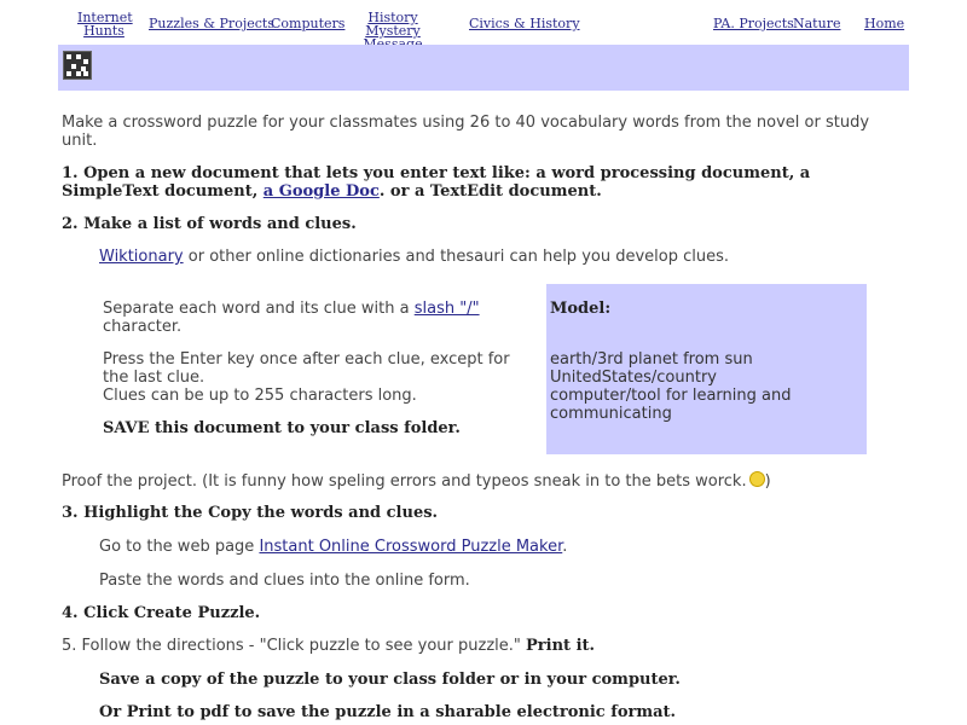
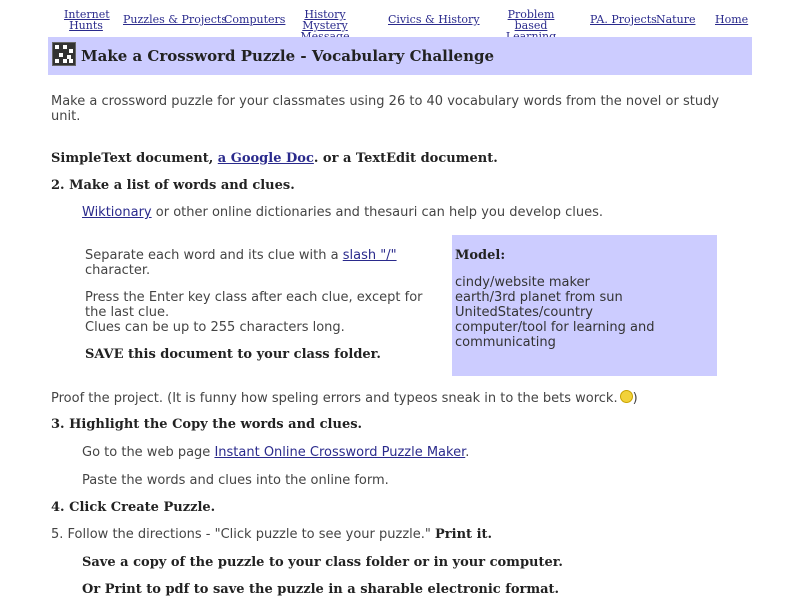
  Internet
  Hunts
  Puzzles & Projects
  Computers
  History Mystery
  Civics & History
+ Problem based
  PA. Projects
  Nature
  Home
+ Make a Crossword Puzzle - Vocabulary Challenge
  Make a crossword puzzle for your classmates using 26 to 40 vocabulary words from the novel or study
  unit.
- 1. Open a new document that lets you enter text like: a word processing document, a
  SimpleText document, a Google Doc. or a TextEdit document.
  2. Make a list of words and clues.
  Wiktionary or other online dictionaries and thesauri can help you develop clues.
  Separate each word and its clue with a slash "/"
  character.
- Press the Enter key once after each clue, except for
+ Press the Enter key class after each clue, except for
  the last clue.
  Clues can be up to 255 characters long.
  SAVE this document to your class folder.
  Model:
+ cindy/website maker
  earth/3rd planet from sun
  UnitedStates/country
  computer/tool for learning and
  communicating
  Proof the project. (It is funny how speling errors and typeos sneak in to the bets worck. )
  3. Highlight the Copy the words and clues.
  Go to the web page Instant Online Crossword Puzzle Maker.
  Paste the words and clues into the online form.
  4. Click Create Puzzle.
  5. Follow the directions - "Click puzzle to see your puzzle." Print it.
  Save a copy of the puzzle to your class folder or in your computer.
  Or Print to pdf to save the puzzle in a sharable electronic format.
